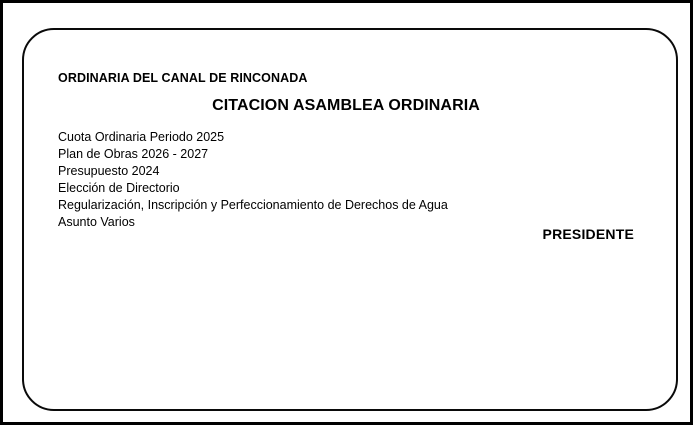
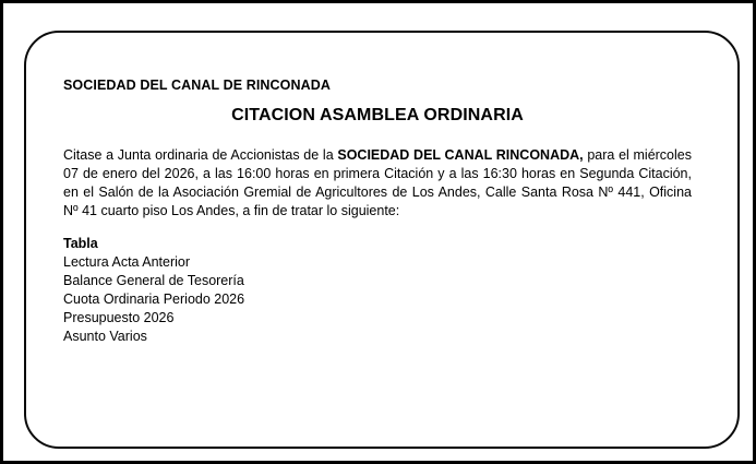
- ORDINARIA DEL CANAL DE RINCONADA
+ SOCIEDAD DEL CANAL DE RINCONADA
  CITACION ASAMBLEA ORDINARIA
+ Citase a Junta ordinaria de Accionistas de la SOCIEDAD DEL CANAL RINCONADA, para el miércoles 07 de enero del 2026, a las 16:00 horas en primera Citación y a las 16:30 horas en Segunda Citación, en el Salón de la Asociación Gremial de Agricultores de Los Andes, Calle Santa Rosa Nº 441, Oficina Nº 41 cuarto piso Los Andes, a fin de tratar lo siguiente:
+ Tabla
+ Lectura Acta Anterior
+ Balance General de Tesorería
- Cuota Ordinaria Periodo 2025
+ Cuota Ordinaria Periodo 2026
- Plan de Obras 2026 - 2027
- Presupuesto 2024
+ Presupuesto 2026
- Elección de Directorio
- Regularización, Inscripción y Perfeccionamiento de Derechos de Agua
  Asunto Varios
- PRESIDENTE
